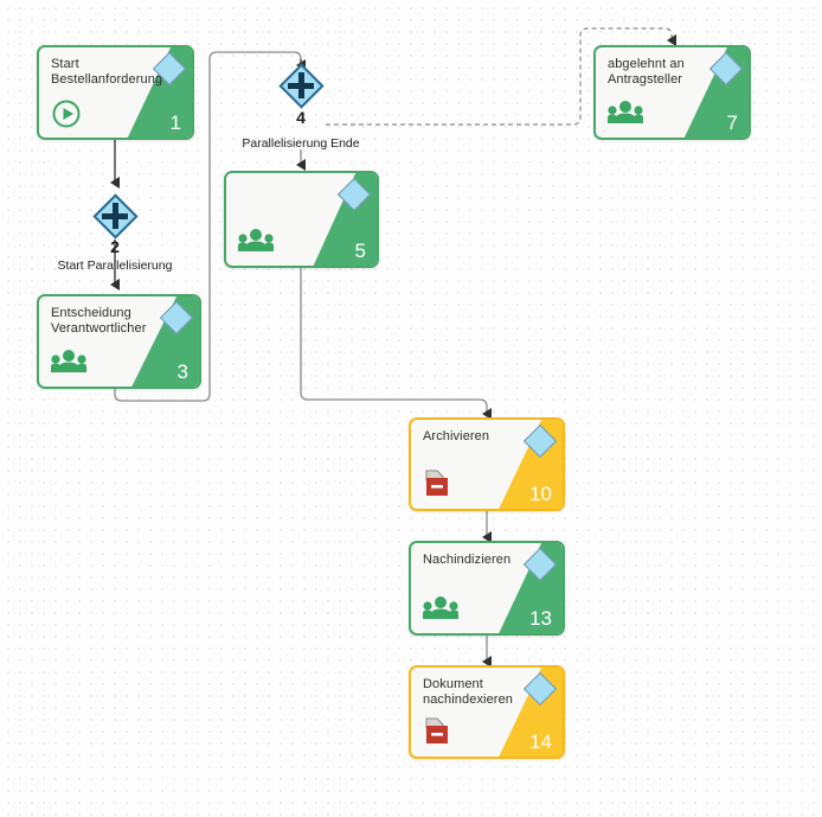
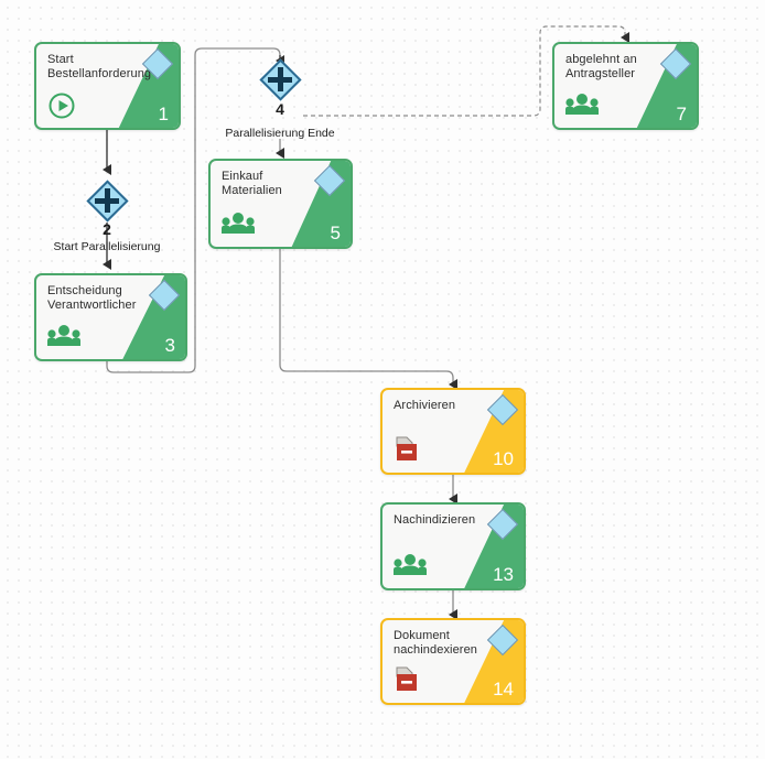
  Start
  Bestellanforderung
  1
  2
  Start Parallelisierung
  Entscheidung
  Verantwortlicher
  3
  4
  Parallelisierung Ende
+ Einkauf Materialien
  5
  abgelehnt an
  Antragsteller
  7
  Archivieren
  10
  Nachindizieren
  13
  Dokument
  nachindexieren
  14
